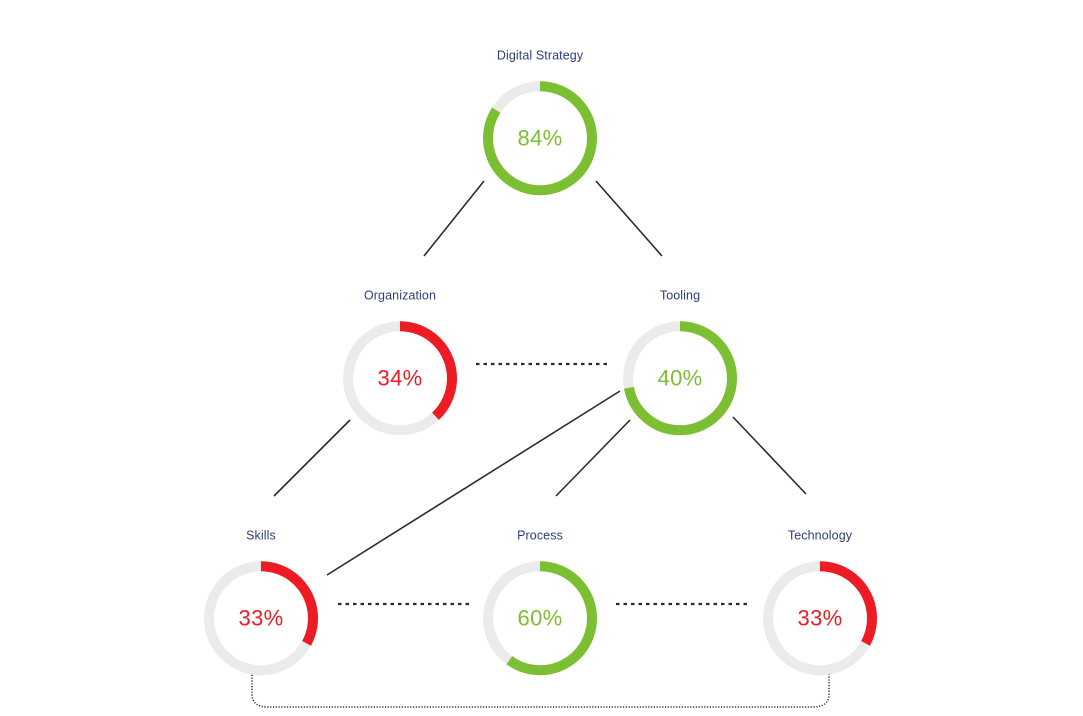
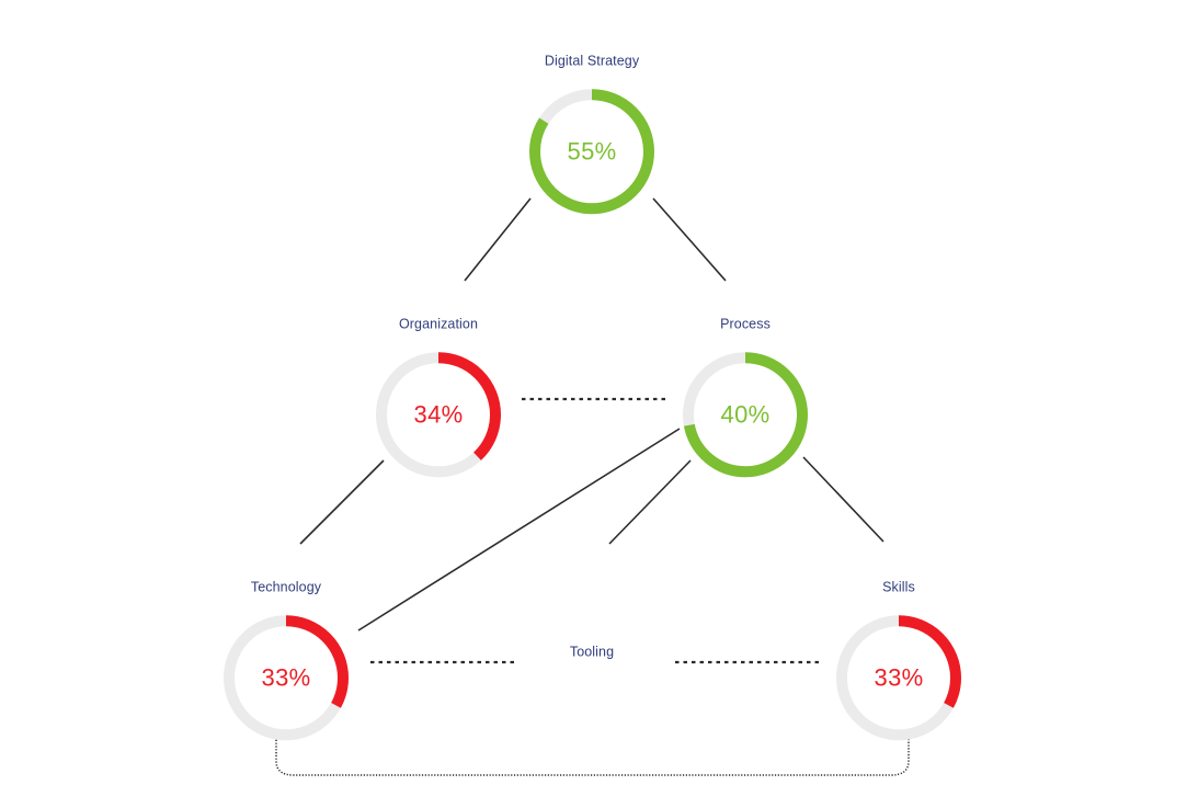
  Digital Strategy
- 84%
+ 55%
  Organization
  34%
- Tooling
+ Process
  40%
- Skills
+ Technology
  33%
- Process
+ Tooling
- 60%
- Technology
+ Skills
  33%
